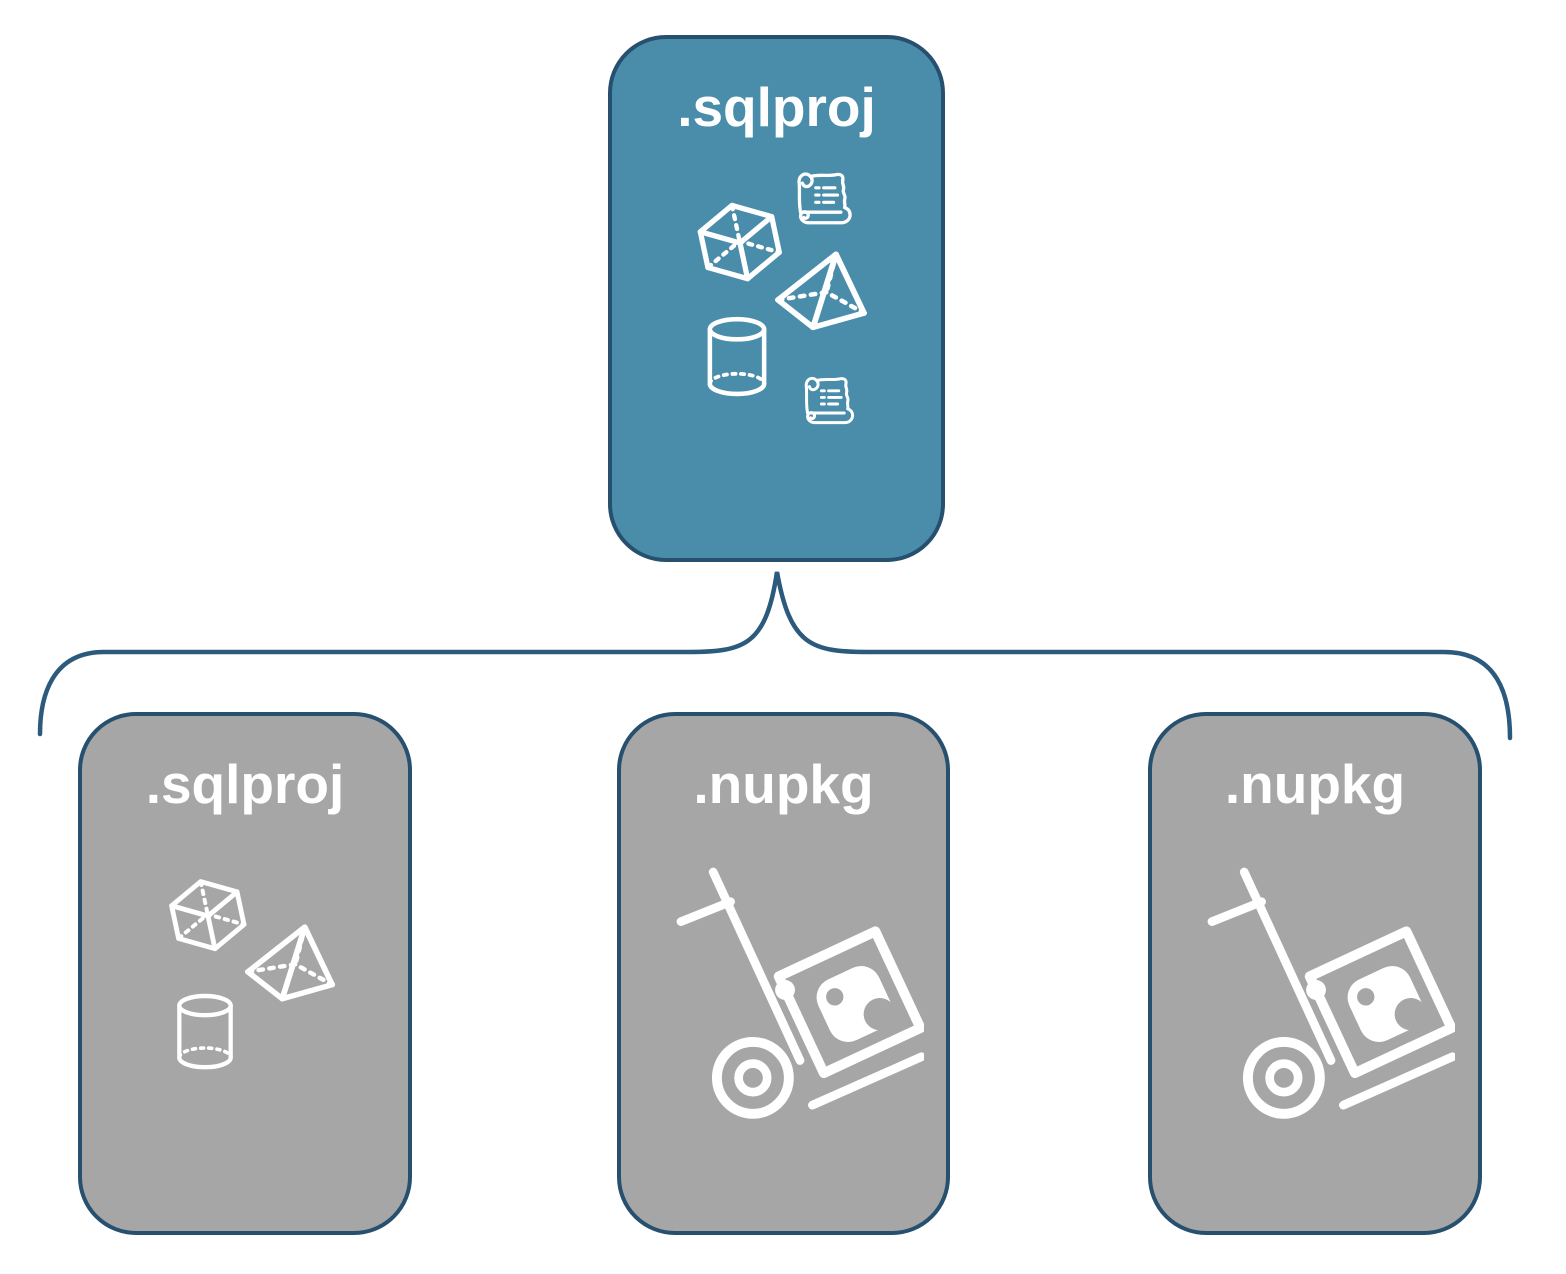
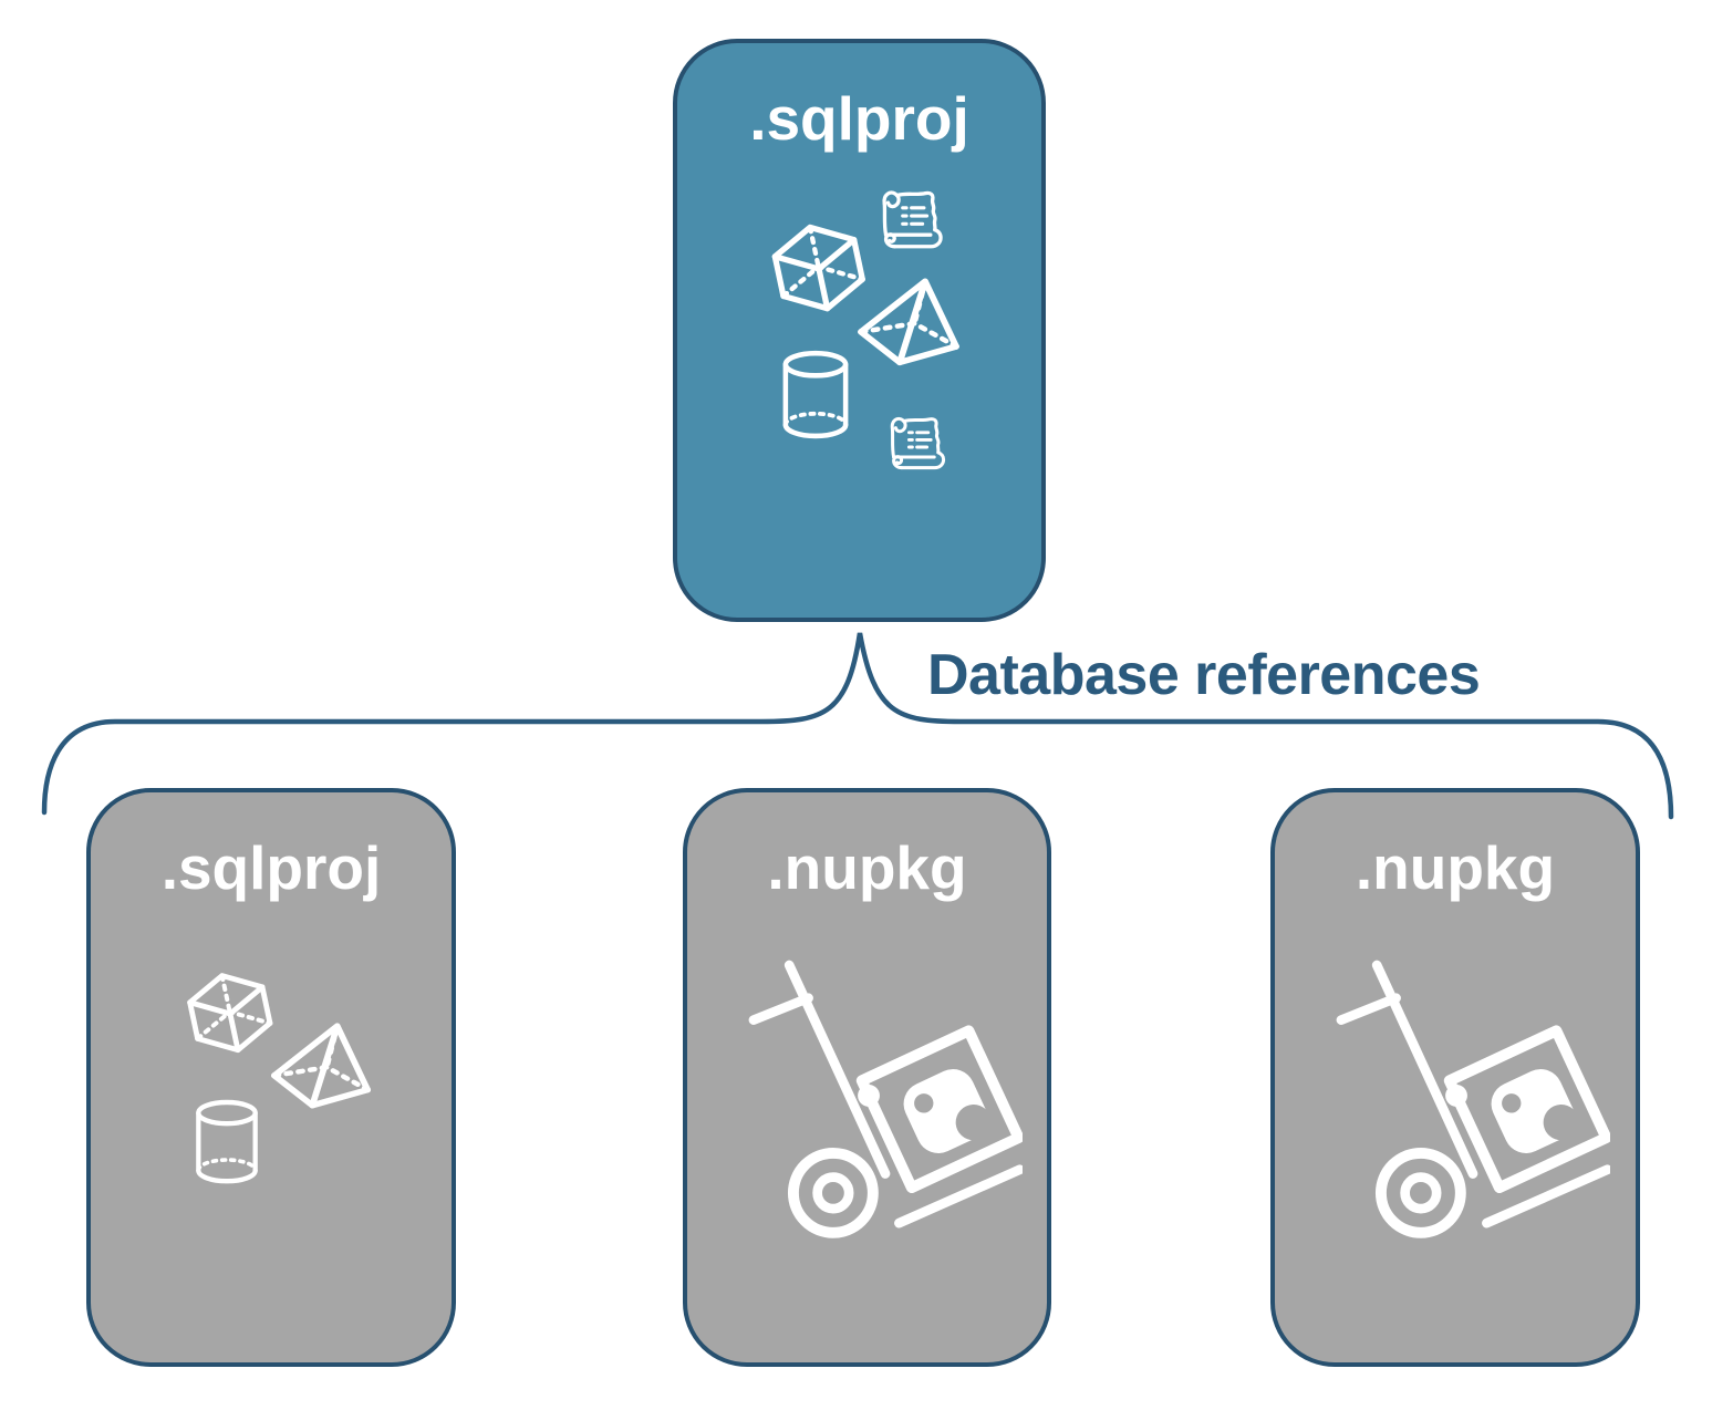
+ Database references
  .sqlproj
  .sqlproj
  .nupkg
  .nupkg
